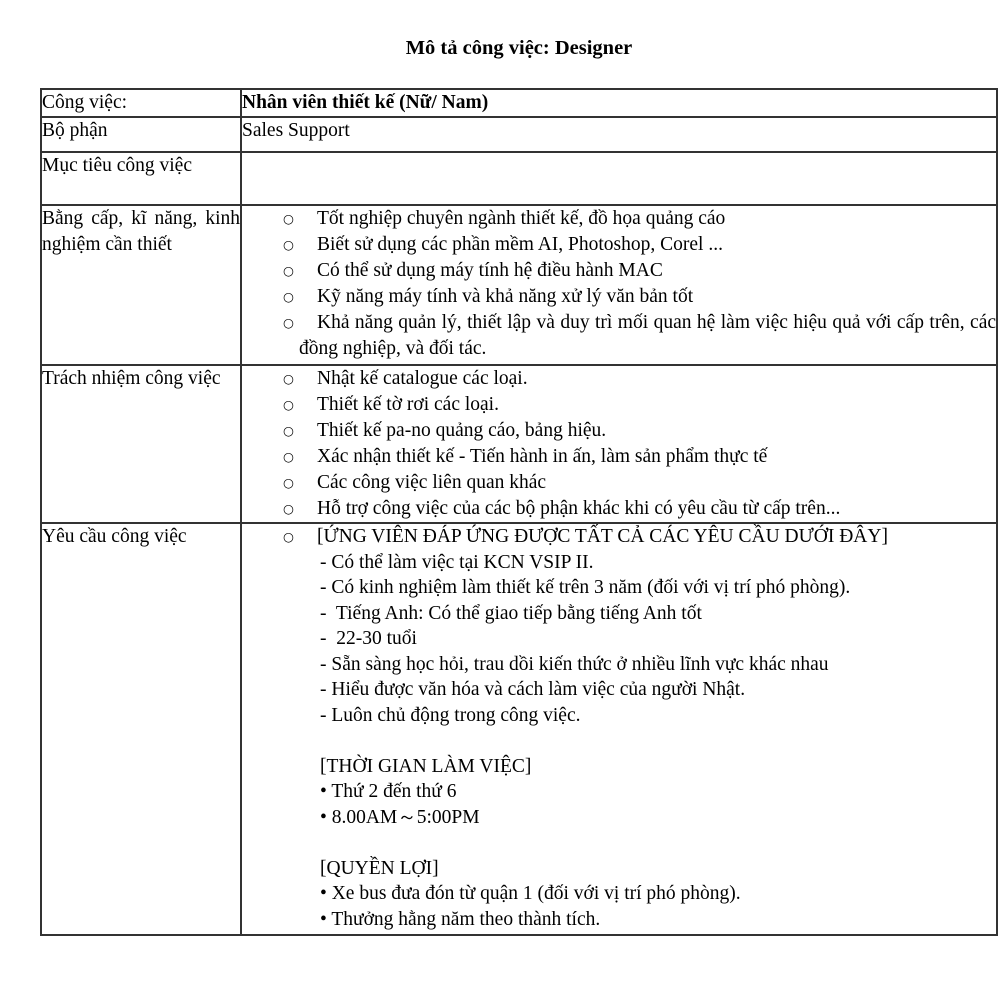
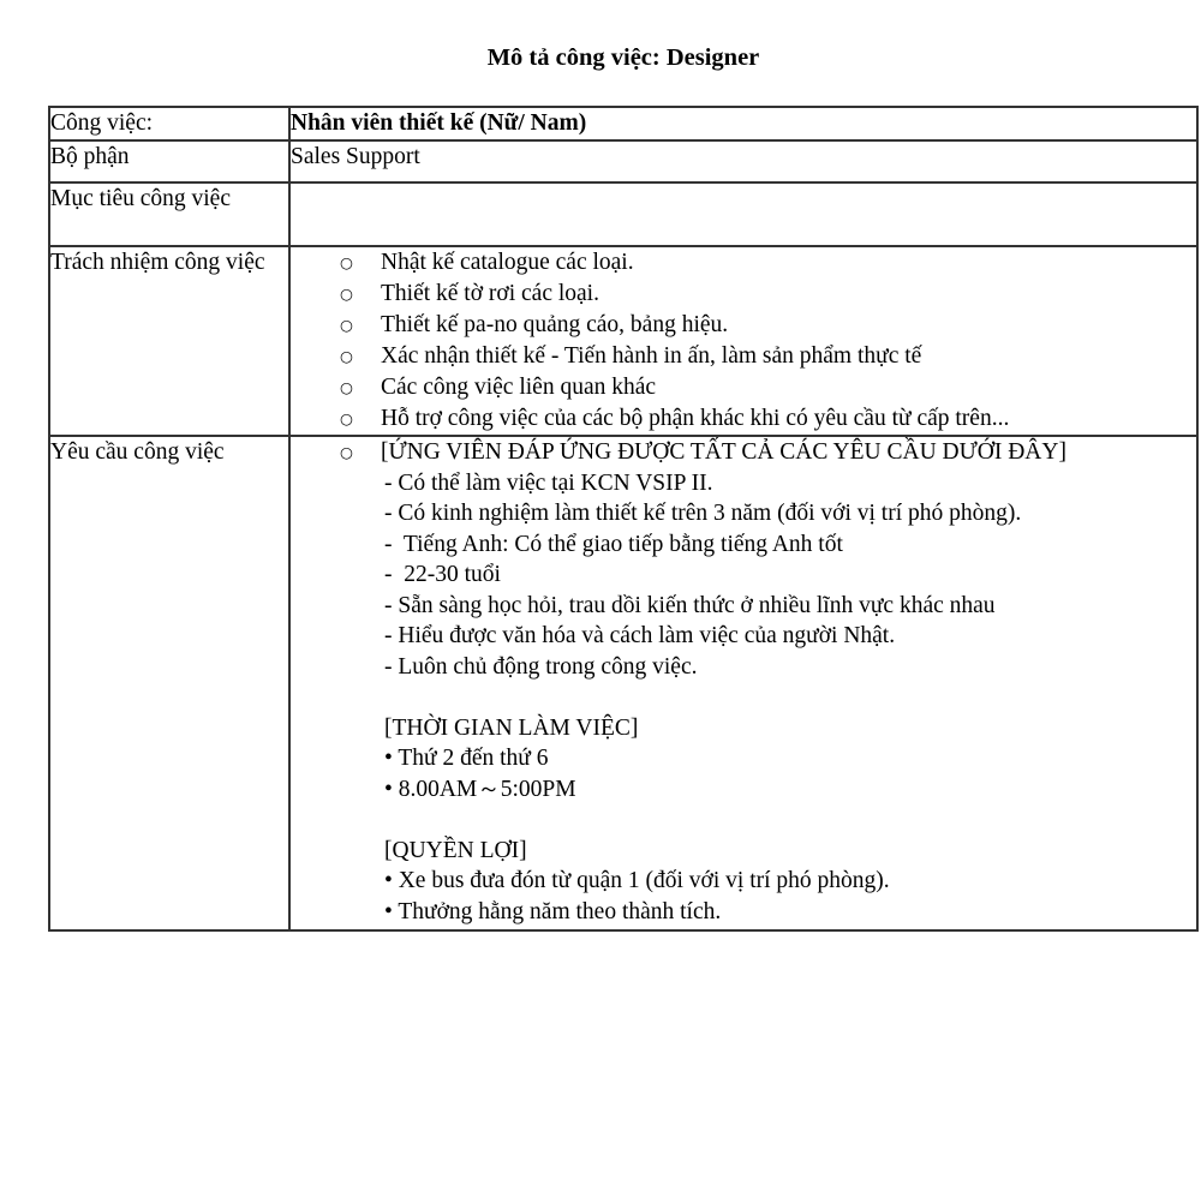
  Mô tả công việc: Designer
  Công việc:	Nhân viên thiết kế (Nữ/ Nam)
  Bộ phận	Sales Support
  Mục tiêu công việc
- Bằng cấp, kĩ năng, kinh nghiệm cần thiết	○ Tốt nghiệp chuyên ngành thiết kế, đồ họa quảng cáo○ Biết sử dụng các phần mềm AI, Photoshop, Corel ...○ Có thể sử dụng máy tính hệ điều hành MAC○ Kỹ năng máy tính và khả năng xử lý văn bản tốt○ Khả năng quản lý, thiết lập và duy trì mối quan hệ làm việc hiệu quả với cấp trên, các đồng nghiệp, và đối tác.
  Trách nhiệm công việc	○ Nhật kế catalogue các loại.○ Thiết kế tờ rơi các loại.○ Thiết kế pa-no quảng cáo, bảng hiệu.○ Xác nhận thiết kế - Tiến hành in ấn, làm sản phẩm thực tế○ Các công việc liên quan khác○ Hỗ trợ công việc của các bộ phận khác khi có yêu cầu từ cấp trên...
  Yêu cầu công việc	○ [ỨNG VIÊN ĐÁP ỨNG ĐƯỢC TẤT CẢ CÁC YÊU CẦU DƯỚI ĐÂY] - Có thể làm việc tại KCN VSIP II.- Có kinh nghiệm làm thiết kế trên 3 năm (đối với vị trí phó phòng).- Tiếng Anh: Có thể giao tiếp bằng tiếng Anh tốt- 22-30 tuổi- Sẵn sàng học hỏi, trau dồi kiến thức ở nhiều lĩnh vực khác nhau- Hiểu được văn hóa và cách làm việc của người Nhật.- Luôn chủ động trong công việc.[THỜI GIAN LÀM VIỆC]• Thứ 2 đến thứ 6• 8.00AM～5:00PM[QUYỀN LỢI]• Xe bus đưa đón từ quận 1 (đối với vị trí phó phòng).• Thưởng hằng năm theo thành tích.
